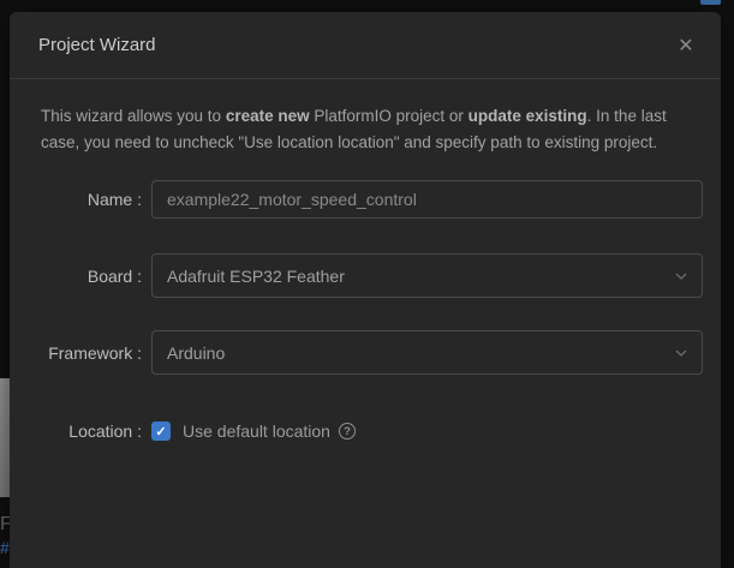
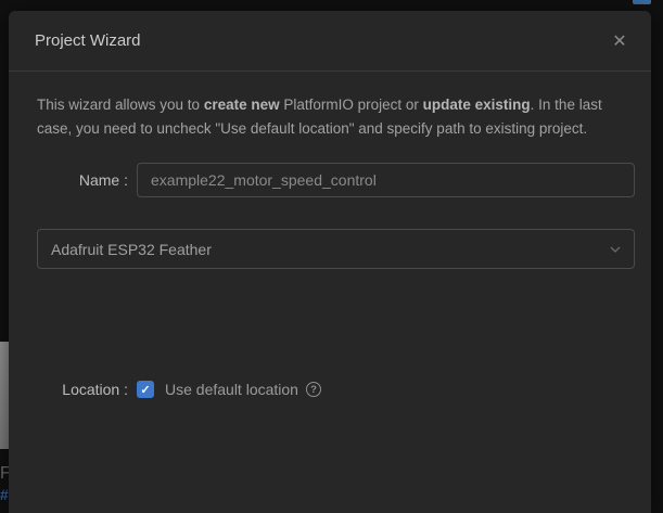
  F
  #
  Project Wizard
  ✕
- This wizard allows you to create new PlatformIO project or update existing. In the last case, you need to uncheck "Use location location" and specify path to existing project.
+ This wizard allows you to create new PlatformIO project or update existing. In the last case, you need to uncheck "Use default location" and specify path to existing project.
  Name :
  example22_motor_speed_control
- Board :
  Adafruit ESP32 Feather
- Framework :
- Arduino
  Location :
  ✓
  Use default location
  ?
